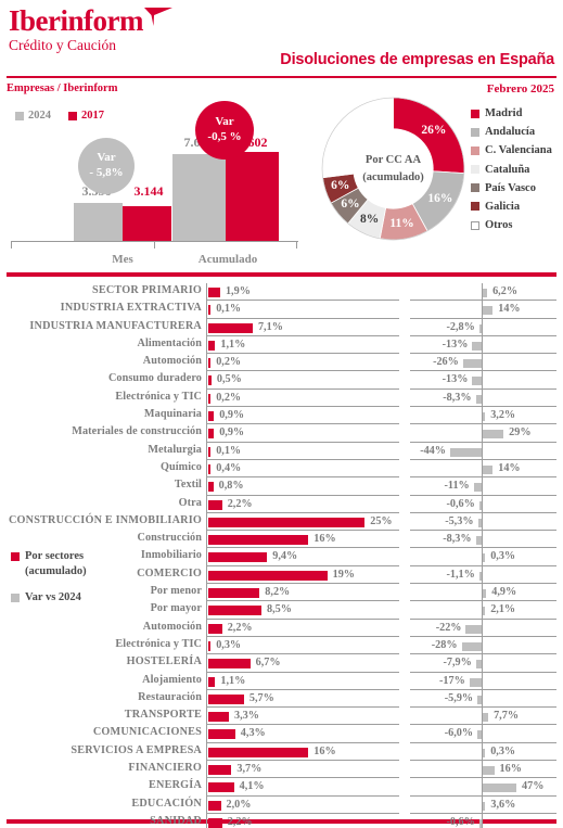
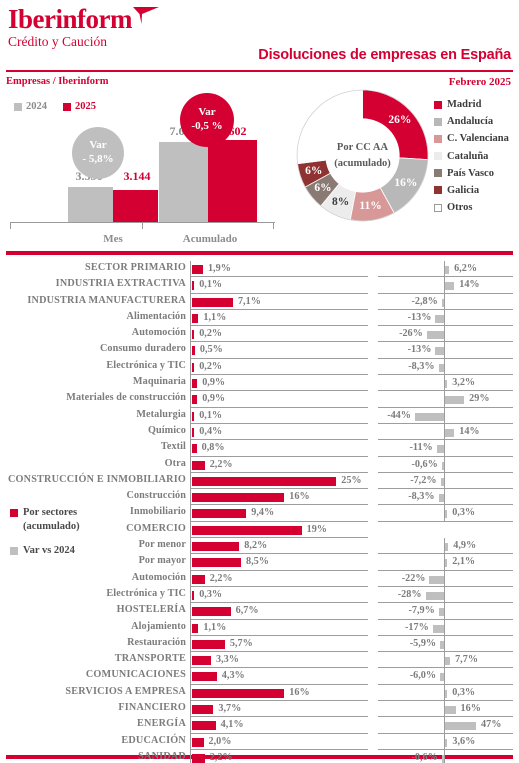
  Iberinform
  Crédito y Caución
  Disoluciones de empresas en España
  Febrero 2025
  Empresas / Iberinform
  2024
- 2017
+ 2025
  3.144
  Mes
  Acumulado
  Var
  - 5,8%
  Var
  -0,5 %
  Por CC AA
  (acumulado)
  26%
  16%
  11%
  8%
  6%
  6%
  Madrid
  Andalucía
  C. Valenciana
  Cataluña
  País Vasco
  Galicia
  Otros
  Por sectores
  (acumulado)
  Var vs 2024
  SECTOR PRIMARIO
  1,9%
  6,2%
  INDUSTRIA EXTRACTIVA
  0,1%
  14%
  INDUSTRIA MANUFACTURERA
  7,1%
  -2,8%
  Alimentación
  1,1%
  -13%
  Automoción
  0,2%
  -26%
  Consumo duradero
  0,5%
  -13%
  Electrónica y TIC
  0,2%
  -8,3%
  Maquinaria
  0,9%
  3,2%
  Materiales de construcción
  0,9%
  29%
  Metalurgia
  0,1%
  -44%
  Químico
  0,4%
  14%
  Textil
  0,8%
  -11%
  Otra
  2,2%
  -0,6%
  CONSTRUCCIÓN E INMOBILIARIO
  25%
- -5,3%
+ -7,2%
  Construcción
  16%
  -8,3%
  Inmobiliario
  9,4%
  0,3%
  COMERCIO
  19%
- -1,1%
  Por menor
  8,2%
  4,9%
  Por mayor
  8,5%
  2,1%
  Automoción
  2,2%
  -22%
  Electrónica y TIC
  0,3%
  -28%
  HOSTELERÍA
  6,7%
  -7,9%
  Alojamiento
  1,1%
  -17%
  Restauración
  5,7%
  -5,9%
  TRANSPORTE
  3,3%
  7,7%
  COMUNICACIONES
  4,3%
  -6,0%
  SERVICIOS A EMPRESA
  16%
  0,3%
  FINANCIERO
  3,7%
  16%
  ENERGÍA
  4,1%
  47%
  EDUCACIÓN
  2,0%
  3,6%
  SANIDAD
  2,2%
  -0,6%
